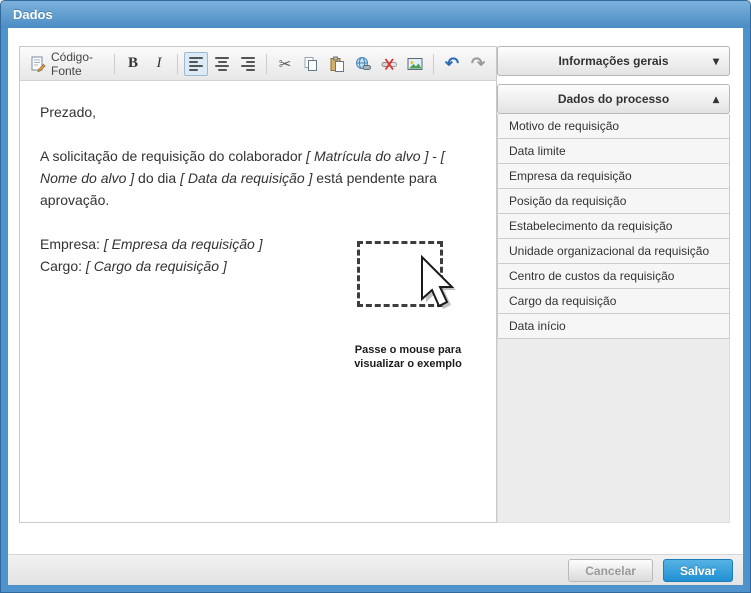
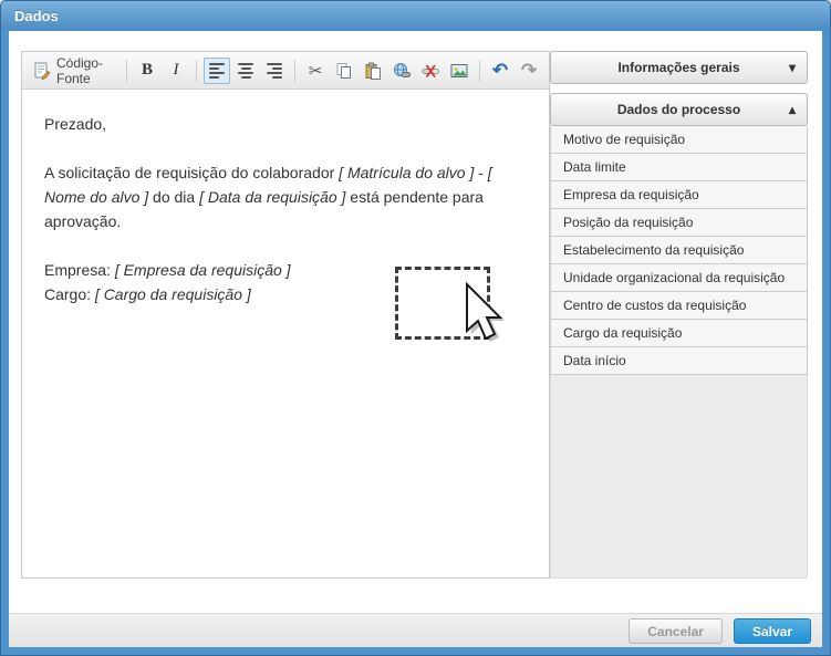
  Dados
  Código-Fonte
  B
  I
  ✂
  ↶
  ↷
  Prezado,
  A solicitação de requisição do colaborador [ Matrícula do alvo ] - [ Nome do alvo ] do dia [ Data da requisição ] está pendente para aprovação.
  Empresa: [ Empresa da requisição ]
  Cargo: [ Cargo da requisição ]
- Passe o mouse para
- visualizar o exemplo
  Informações gerais
  ▾
  Dados do processo
  ▴
  Motivo de requisição
  Data limite
  Empresa da requisição
  Posição da requisição
  Estabelecimento da requisição
  Unidade organizacional da requisição
  Centro de custos da requisição
  Cargo da requisição
  Data início
  Cancelar
  Salvar
